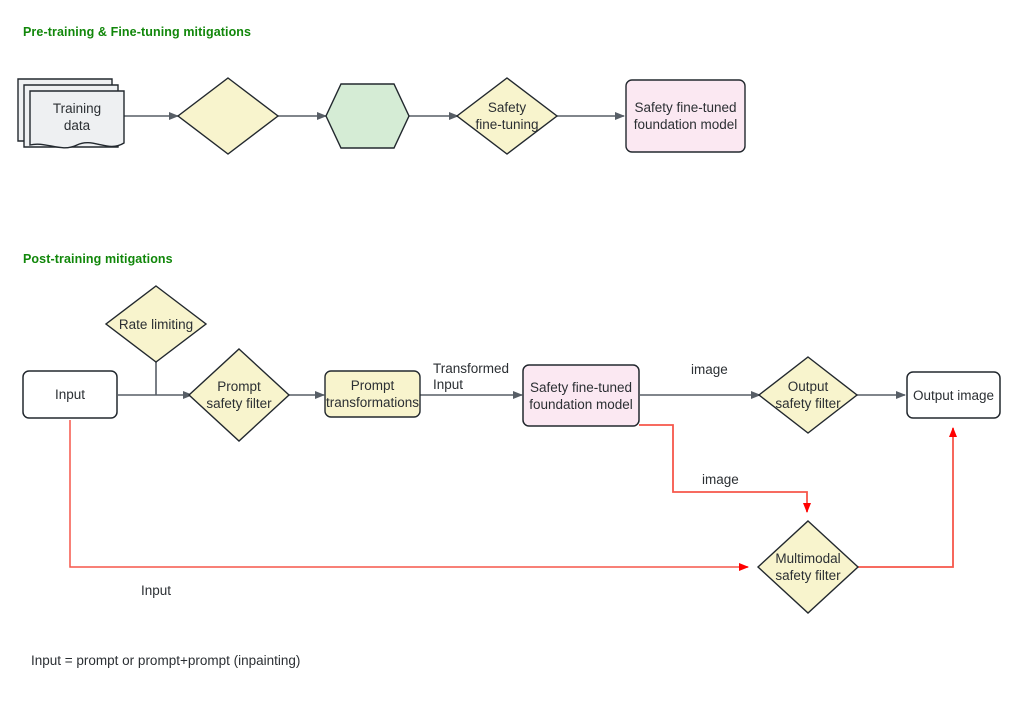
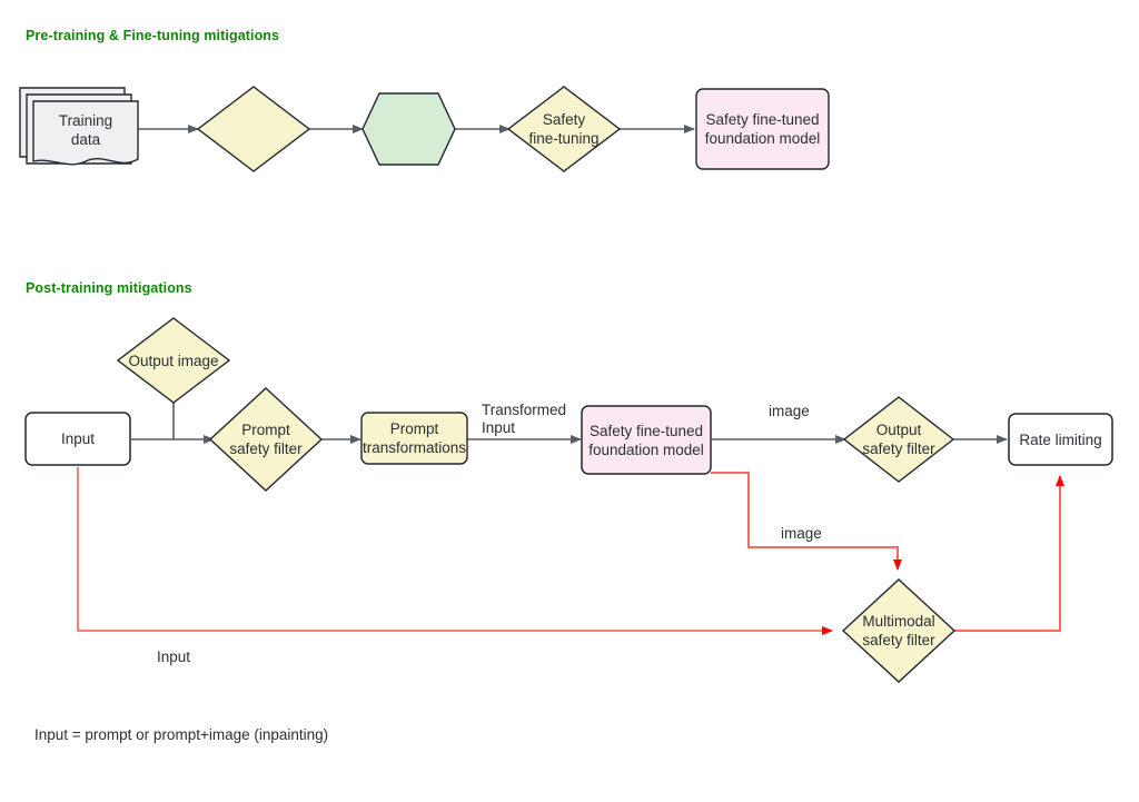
  Pre-training & Fine-tuning mitigations
  Post-training mitigations
  Training
  data
  Safety
  fine-tuning
  Safety fine-tuned
  foundation model
- Rate limiting
+ Output image
  Input
  Prompt
  safety filter
  Prompt
  transformations
  Safety fine-tuned
  foundation model
  Output
  safety filter
- Output image
+ Rate limiting
  Multimodal
  safety filter
  Transformed
  Input
  image
  image
  Input
- Input = prompt or prompt+prompt (inpainting)
+ Input = prompt or prompt+image (inpainting)
